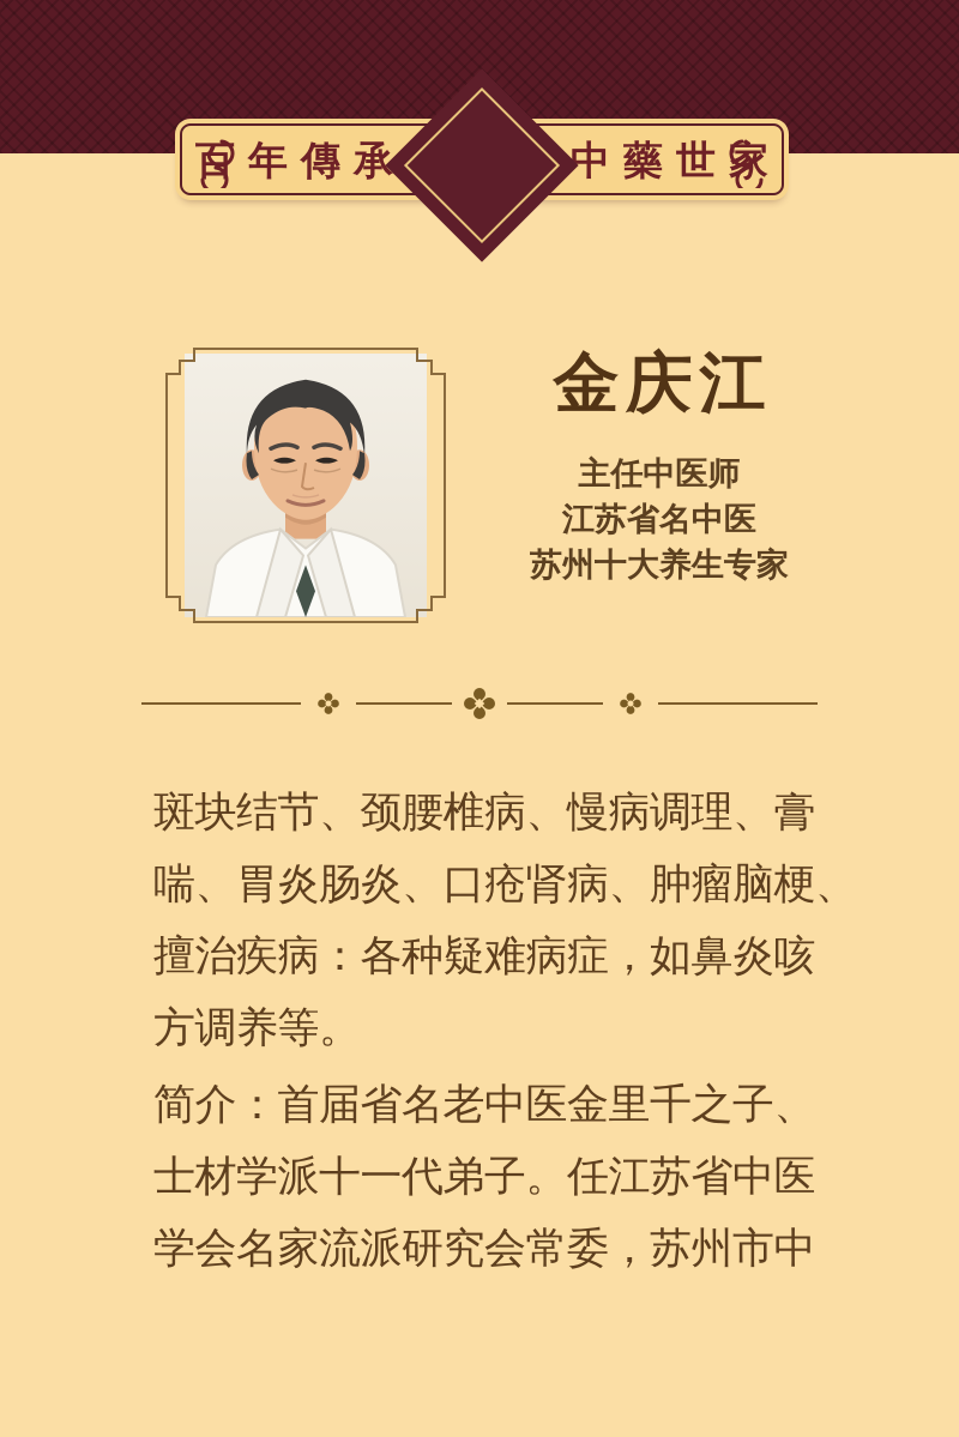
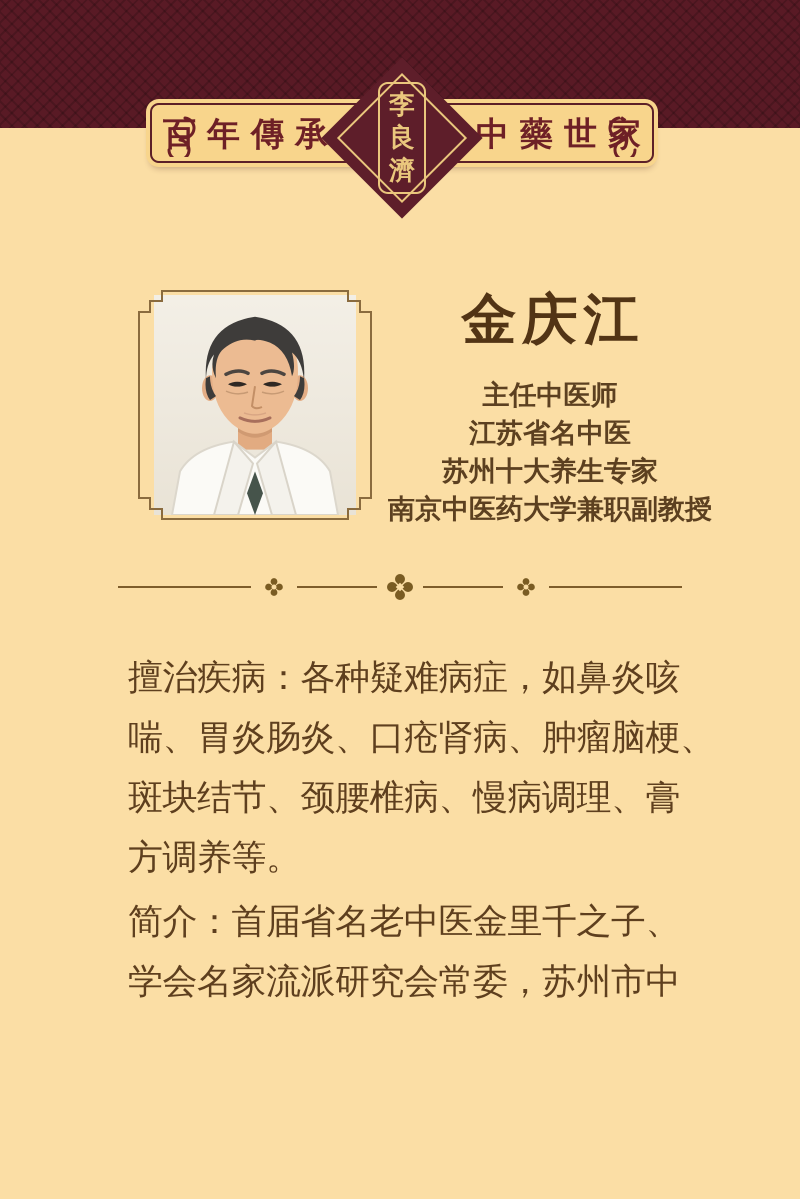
  百年傳承
  中藥世家
+ 李
+ 良
+ 濟
  金庆江
  主任中医师
  江苏省名中医
  苏州十大养生专家
+ 南京中医药大学兼职副教授
- 斑块结节、颈腰椎病、慢病调理、膏
+ 擅治疾病：各种疑难病症，如鼻炎咳
  喘、胃炎肠炎、口疮肾病、肿瘤脑梗、
- 擅治疾病：各种疑难病症，如鼻炎咳
+ 斑块结节、颈腰椎病、慢病调理、膏
  方调养等。
  简介：首届省名老中医金里千之子、
- 士材学派十一代弟子。任江苏省中医
  学会名家流派研究会常委，苏州市中
